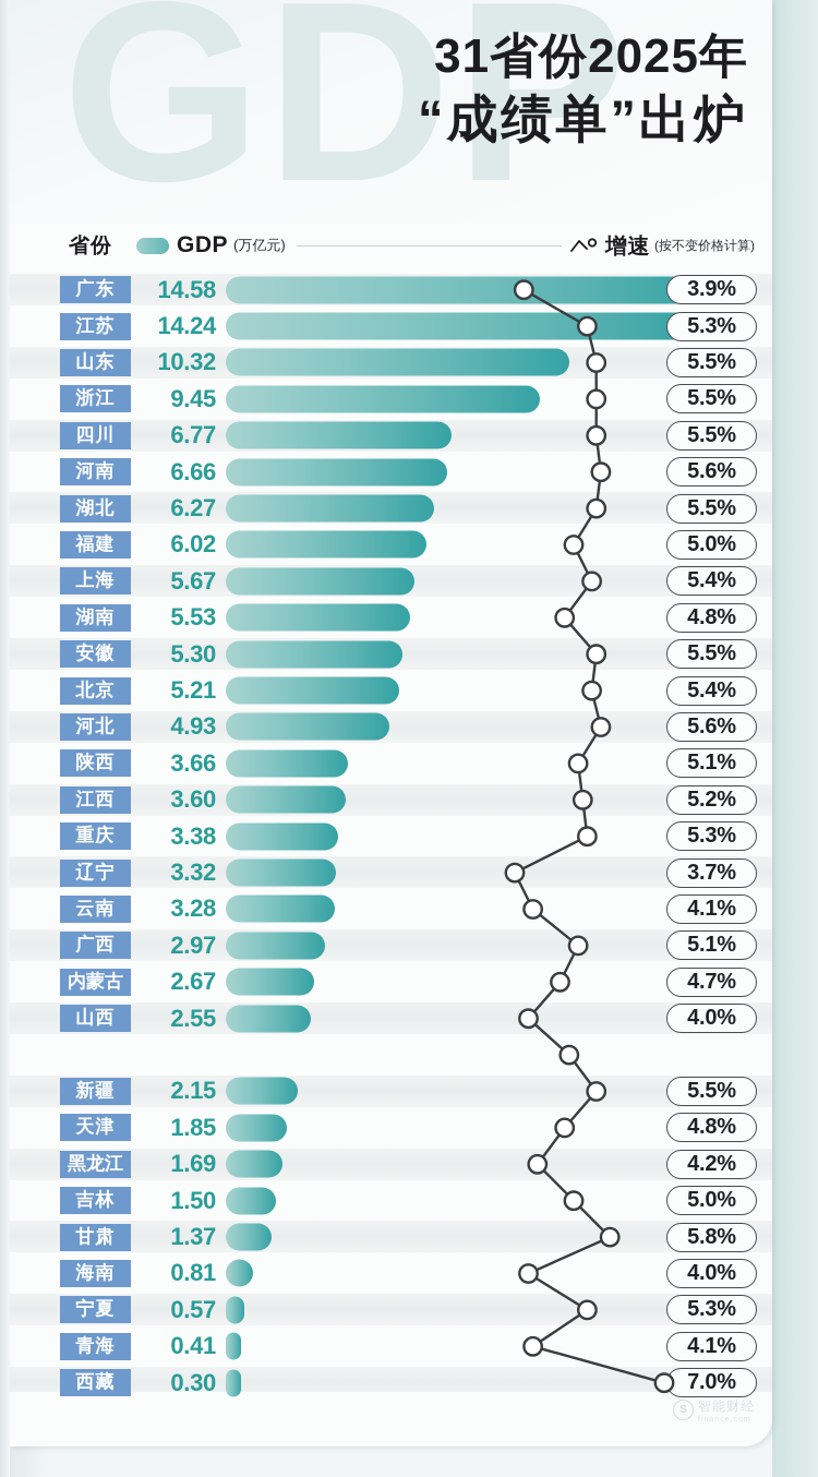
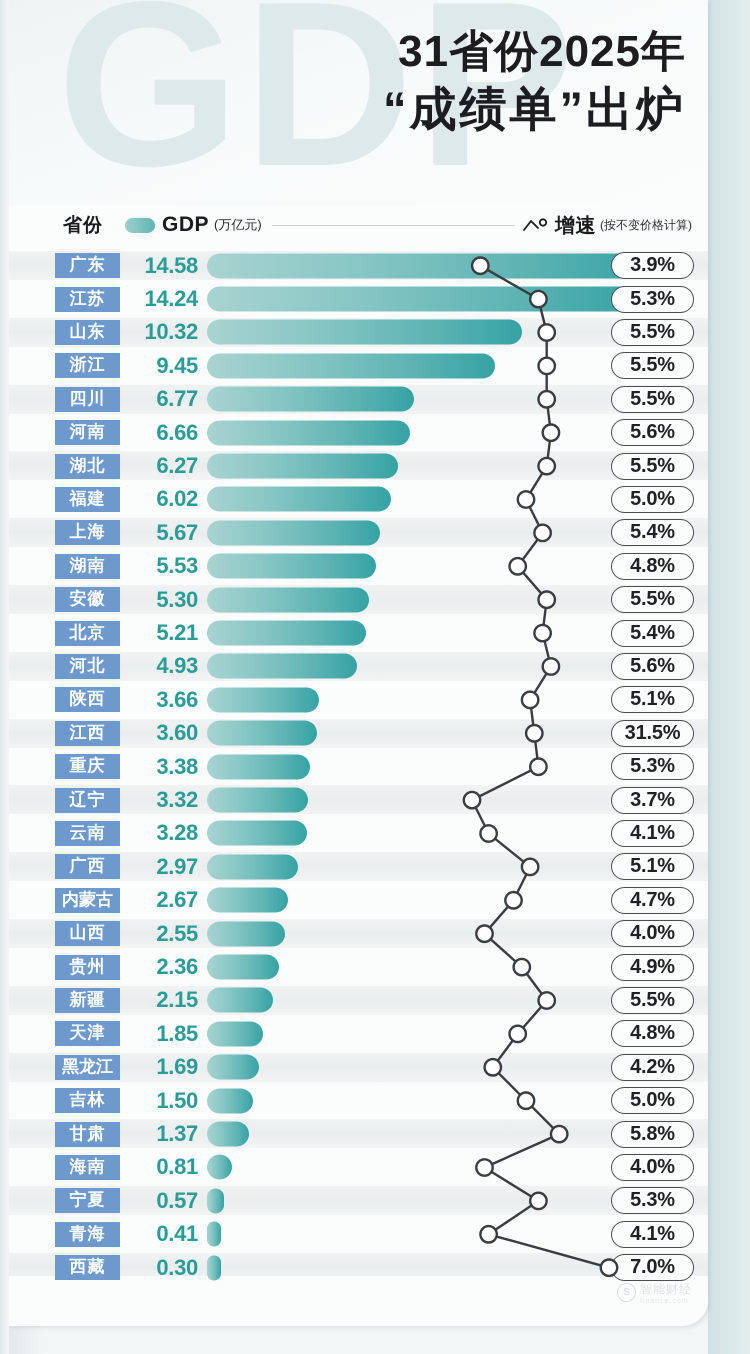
  GDP
  31省份2025年
  “成绩单”出炉
  省份
  GDP
  (万亿元)
  增速
  (按不变价格计算)
  广东
  14.58
  3.9%
  江苏
  14.24
  5.3%
  山东
  10.32
  5.5%
  浙江
  9.45
  5.5%
  四川
  6.77
  5.5%
  河南
  6.66
  5.6%
  湖北
  6.27
  5.5%
  福建
  6.02
  5.0%
  上海
  5.67
  5.4%
  湖南
  5.53
  4.8%
  安徽
  5.30
  5.5%
  北京
  5.21
  5.4%
  河北
  4.93
  5.6%
  陕西
  3.66
  5.1%
  江西
  3.60
- 5.2%
+ 31.5%
  重庆
  3.38
  5.3%
  辽宁
  3.32
  3.7%
  云南
  3.28
  4.1%
  广西
  2.97
  5.1%
  内蒙古
  2.67
  4.7%
  山西
  2.55
  4.0%
+ 贵州
+ 2.36
+ 4.9%
  新疆
  2.15
  5.5%
  天津
  1.85
  4.8%
  黑龙江
  1.69
  4.2%
  吉林
  1.50
  5.0%
  甘肃
  1.37
  5.8%
  海南
  0.81
  4.0%
  宁夏
  0.57
  5.3%
  青海
  0.41
  4.1%
  西藏
  0.30
  7.0%
  S
  智能财经
